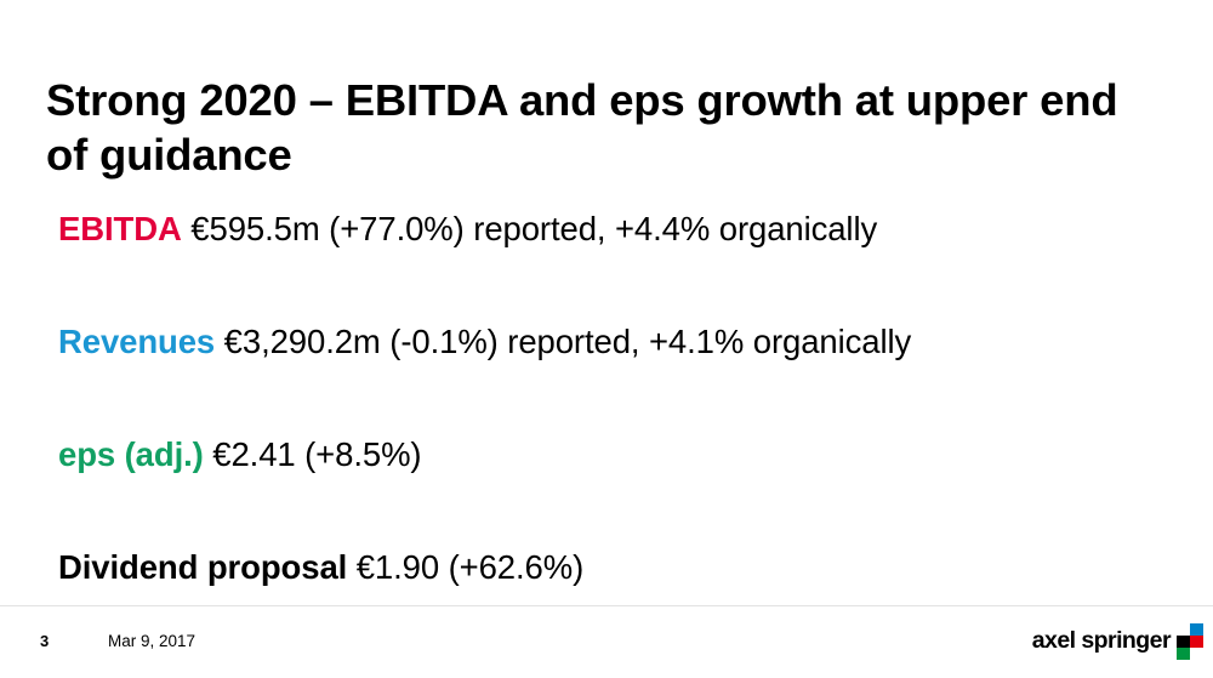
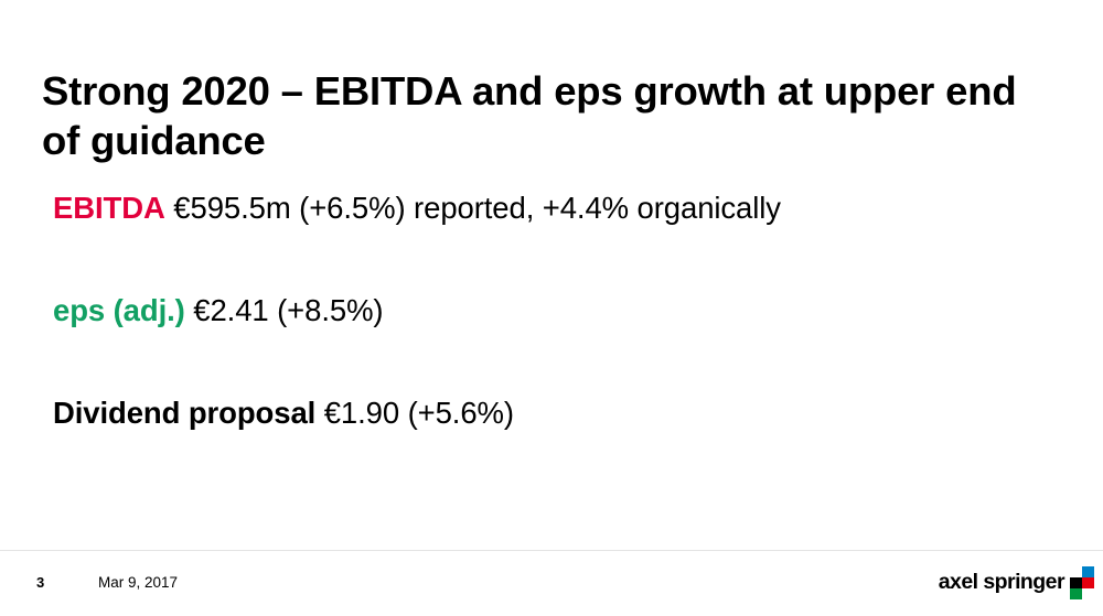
  Strong 2020 – EBITDA and eps growth at upper end of guidance
- EBITDA €595.5m (+77.0%) reported, +4.4% organically
+ EBITDA €595.5m (+6.5%) reported, +4.4% organically
- Revenues €3,290.2m (-0.1%) reported, +4.1% organically
  eps (adj.) €2.41 (+8.5%)
- Dividend proposal €1.90 (+62.6%)
+ Dividend proposal €1.90 (+5.6%)
  3
  Mar 9, 2017
  axel springer
